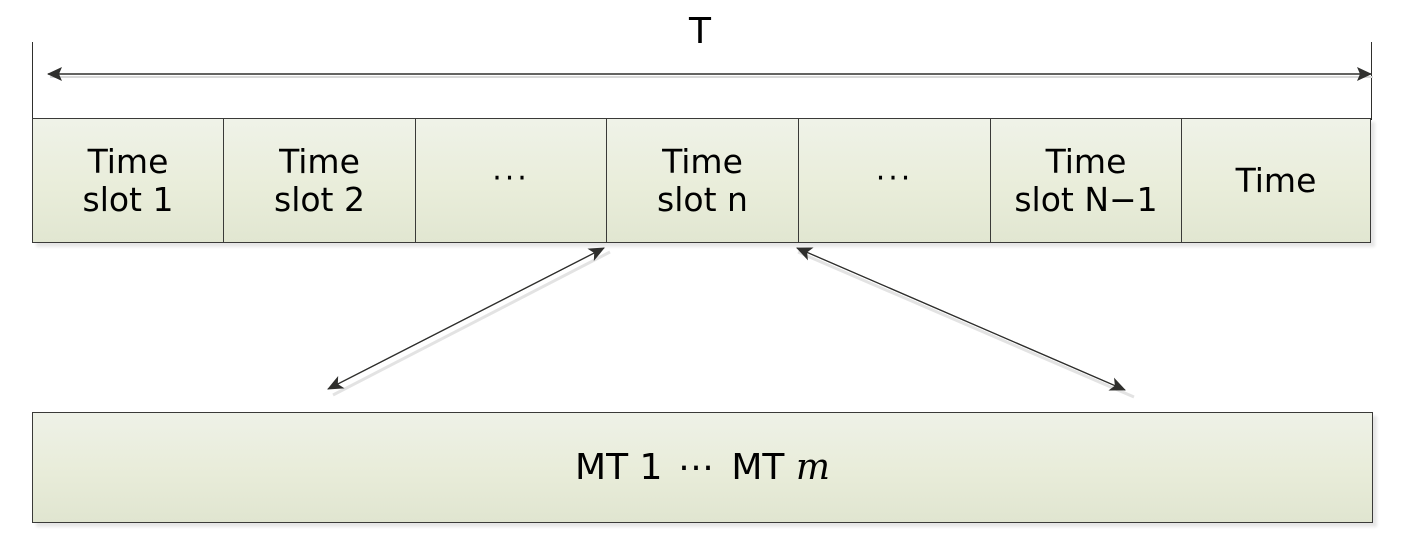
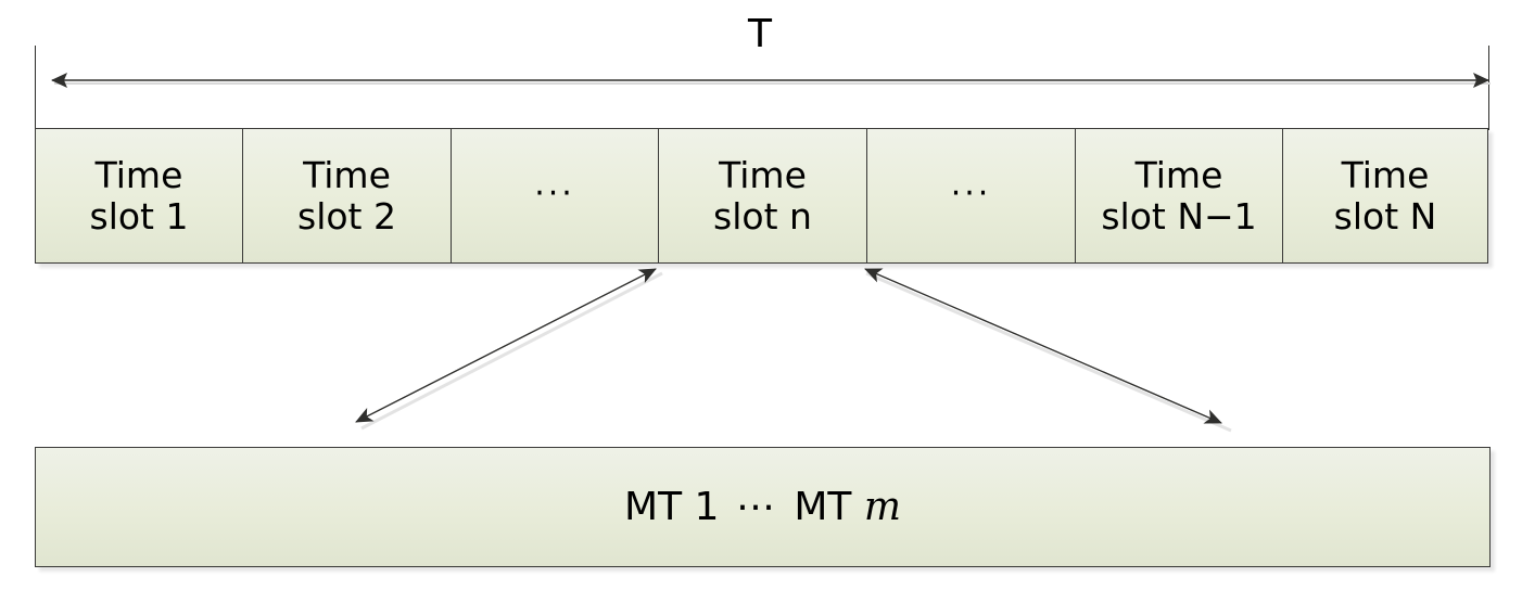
  T
  Time
  slot 1
  Time
  slot 2
  ···
  Time
  slot n
  ···
  Time
  slot N−1
  Time
+ slot N
  MT 1 ⋯ MT m
